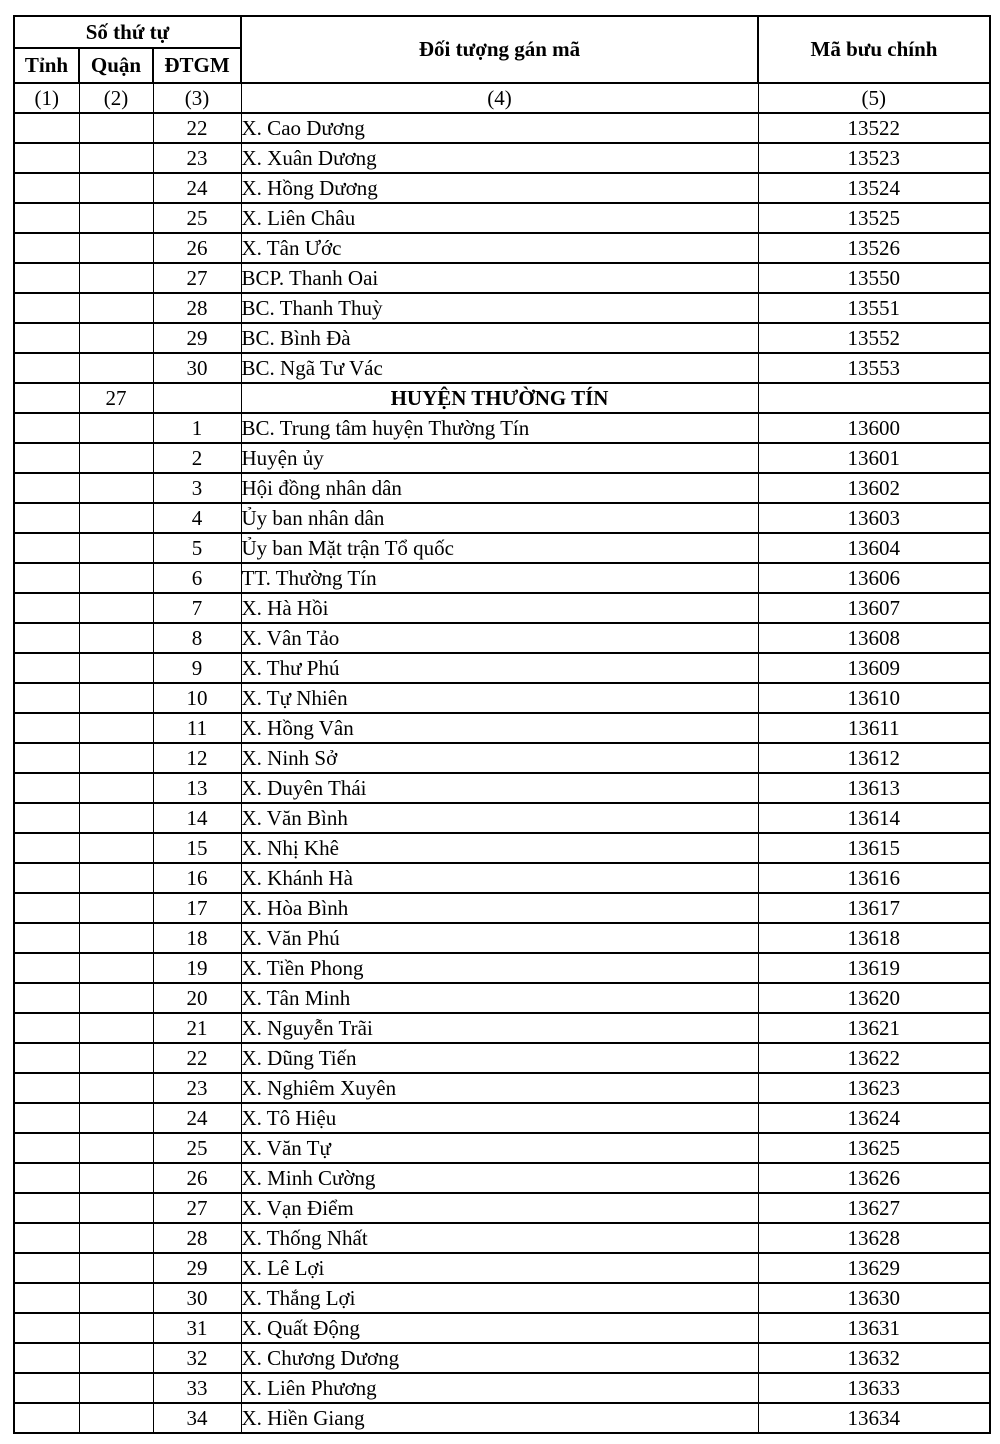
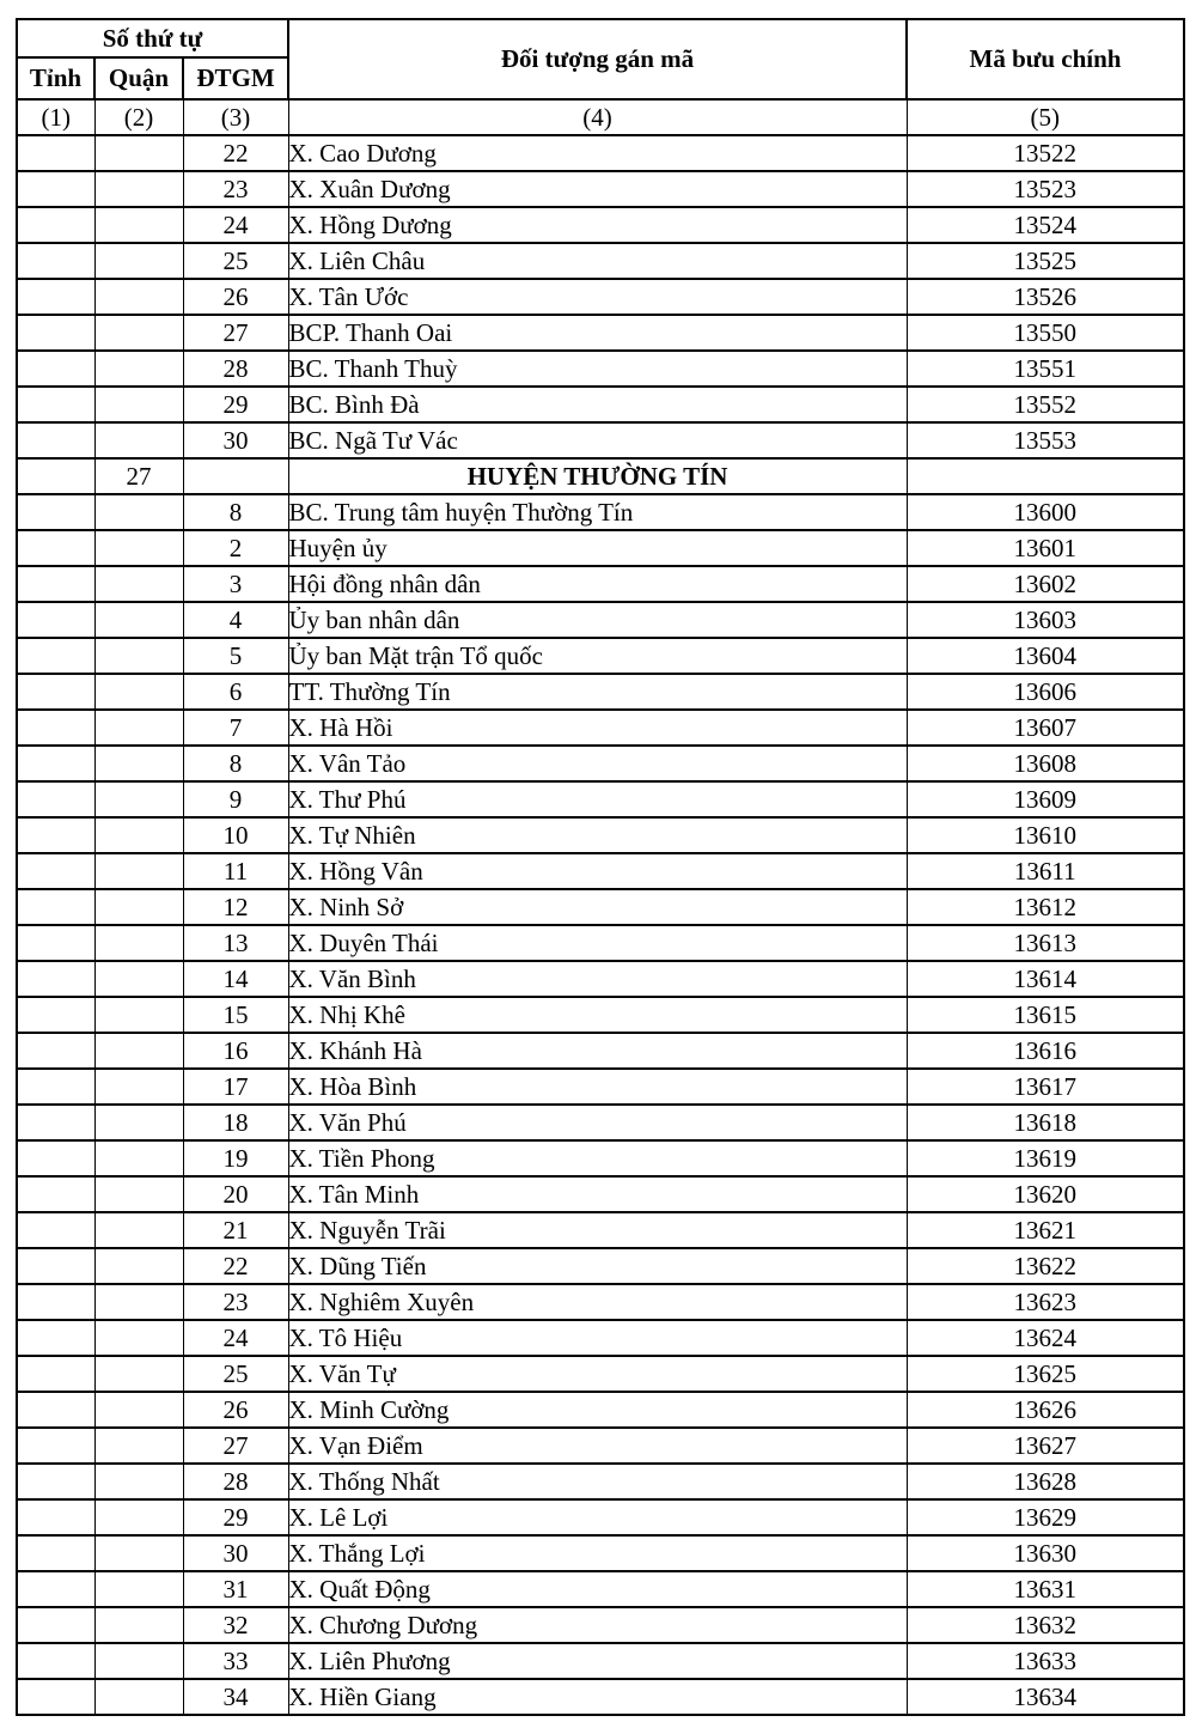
  Số thứ tự	Đối tượng gán mã	Mã bưu chính
  Tỉnh	Quận	ĐTGM
  (1)	(2)	(3)	(4)	(5)
  		22	X. Cao Dương	13522
  		23	X. Xuân Dương	13523
  		24	X. Hồng Dương	13524
  		25	X. Liên Châu	13525
  		26	X. Tân Ước	13526
  		27	BCP. Thanh Oai	13550
  		28	BC. Thanh Thuỳ	13551
  		29	BC. Bình Đà	13552
  		30	BC. Ngã Tư Vác	13553
  	27		HUYỆN THƯỜNG TÍN
- 		1	BC. Trung tâm huyện Thường Tín	13600
+ 		8	BC. Trung tâm huyện Thường Tín	13600
  		2	Huyện ủy	13601
  		3	Hội đồng nhân dân	13602
  		4	Ủy ban nhân dân	13603
  		5	Ủy ban Mặt trận Tổ quốc	13604
  		6	TT. Thường Tín	13606
  		7	X. Hà Hồi	13607
  		8	X. Vân Tảo	13608
  		9	X. Thư Phú	13609
  		10	X. Tự Nhiên	13610
  		11	X. Hồng Vân	13611
  		12	X. Ninh Sở	13612
  		13	X. Duyên Thái	13613
  		14	X. Văn Bình	13614
  		15	X. Nhị Khê	13615
  		16	X. Khánh Hà	13616
  		17	X. Hòa Bình	13617
  		18	X. Văn Phú	13618
  		19	X. Tiền Phong	13619
  		20	X. Tân Minh	13620
  		21	X. Nguyễn Trãi	13621
  		22	X. Dũng Tiến	13622
  		23	X. Nghiêm Xuyên	13623
  		24	X. Tô Hiệu	13624
  		25	X. Văn Tự	13625
  		26	X. Minh Cường	13626
  		27	X. Vạn Điểm	13627
  		28	X. Thống Nhất	13628
  		29	X. Lê Lợi	13629
  		30	X. Thắng Lợi	13630
  		31	X. Quất Động	13631
  		32	X. Chương Dương	13632
  		33	X. Liên Phương	13633
  		34	X. Hiền Giang	13634
